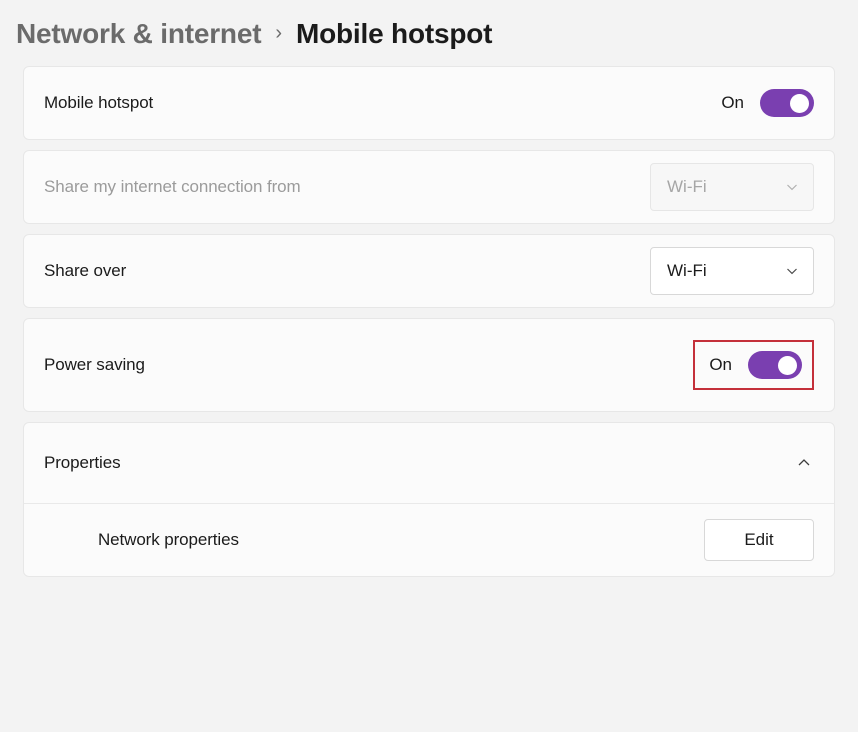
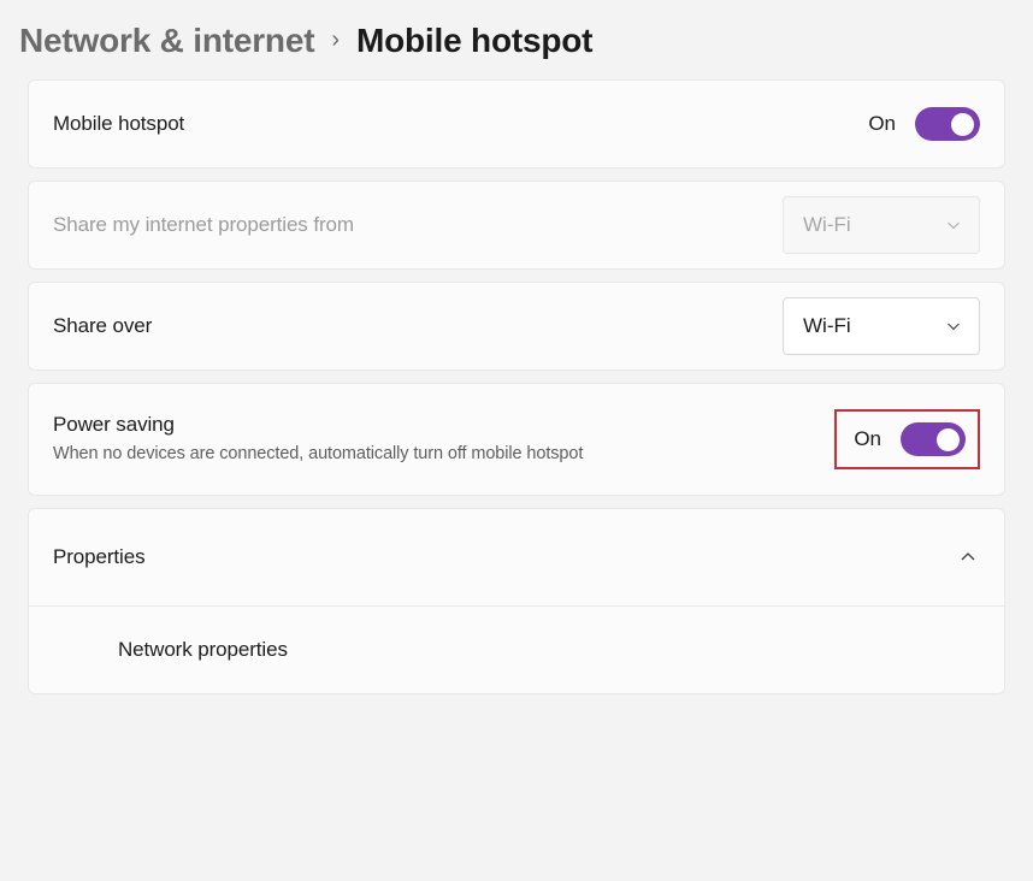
  Network & internet
  ›
  Mobile hotspot
  Mobile hotspot
  On
- Share my internet connection from
+ Share my internet properties from
  Wi-Fi
  Share over
  Wi-Fi
  Power saving
+ When no devices are connected, automatically turn off mobile hotspot
  On
  Properties
  Network properties
- Edit
